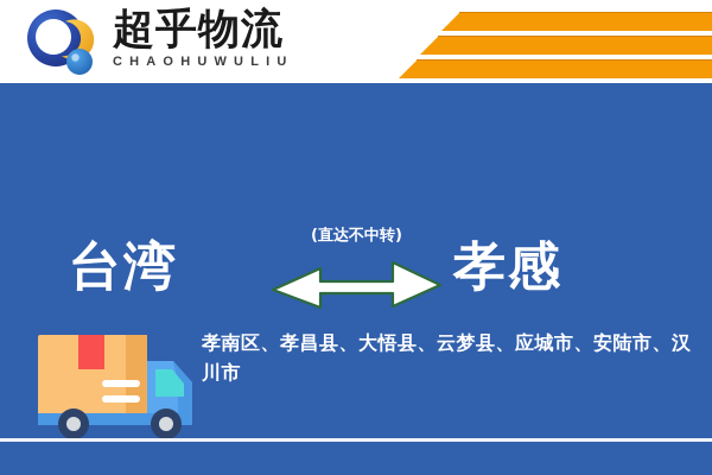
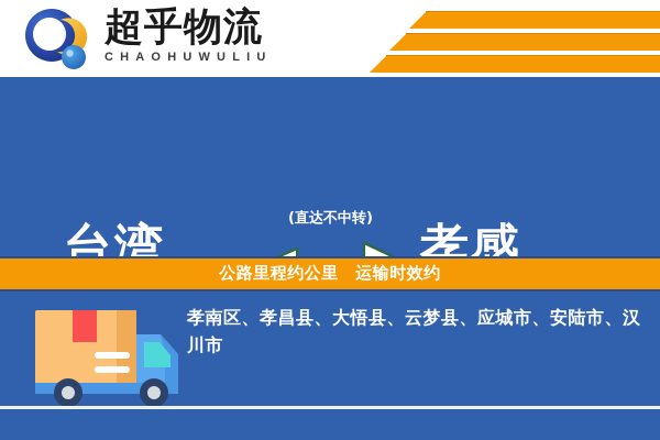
  超乎物流
  CHAOHUWULIU
  台湾
  (直达不中转)
  孝感
+ 公路里程约公里 运输时效约
  孝南区、孝昌县、大悟县、云梦县、应城市、安陆市、汉川市
